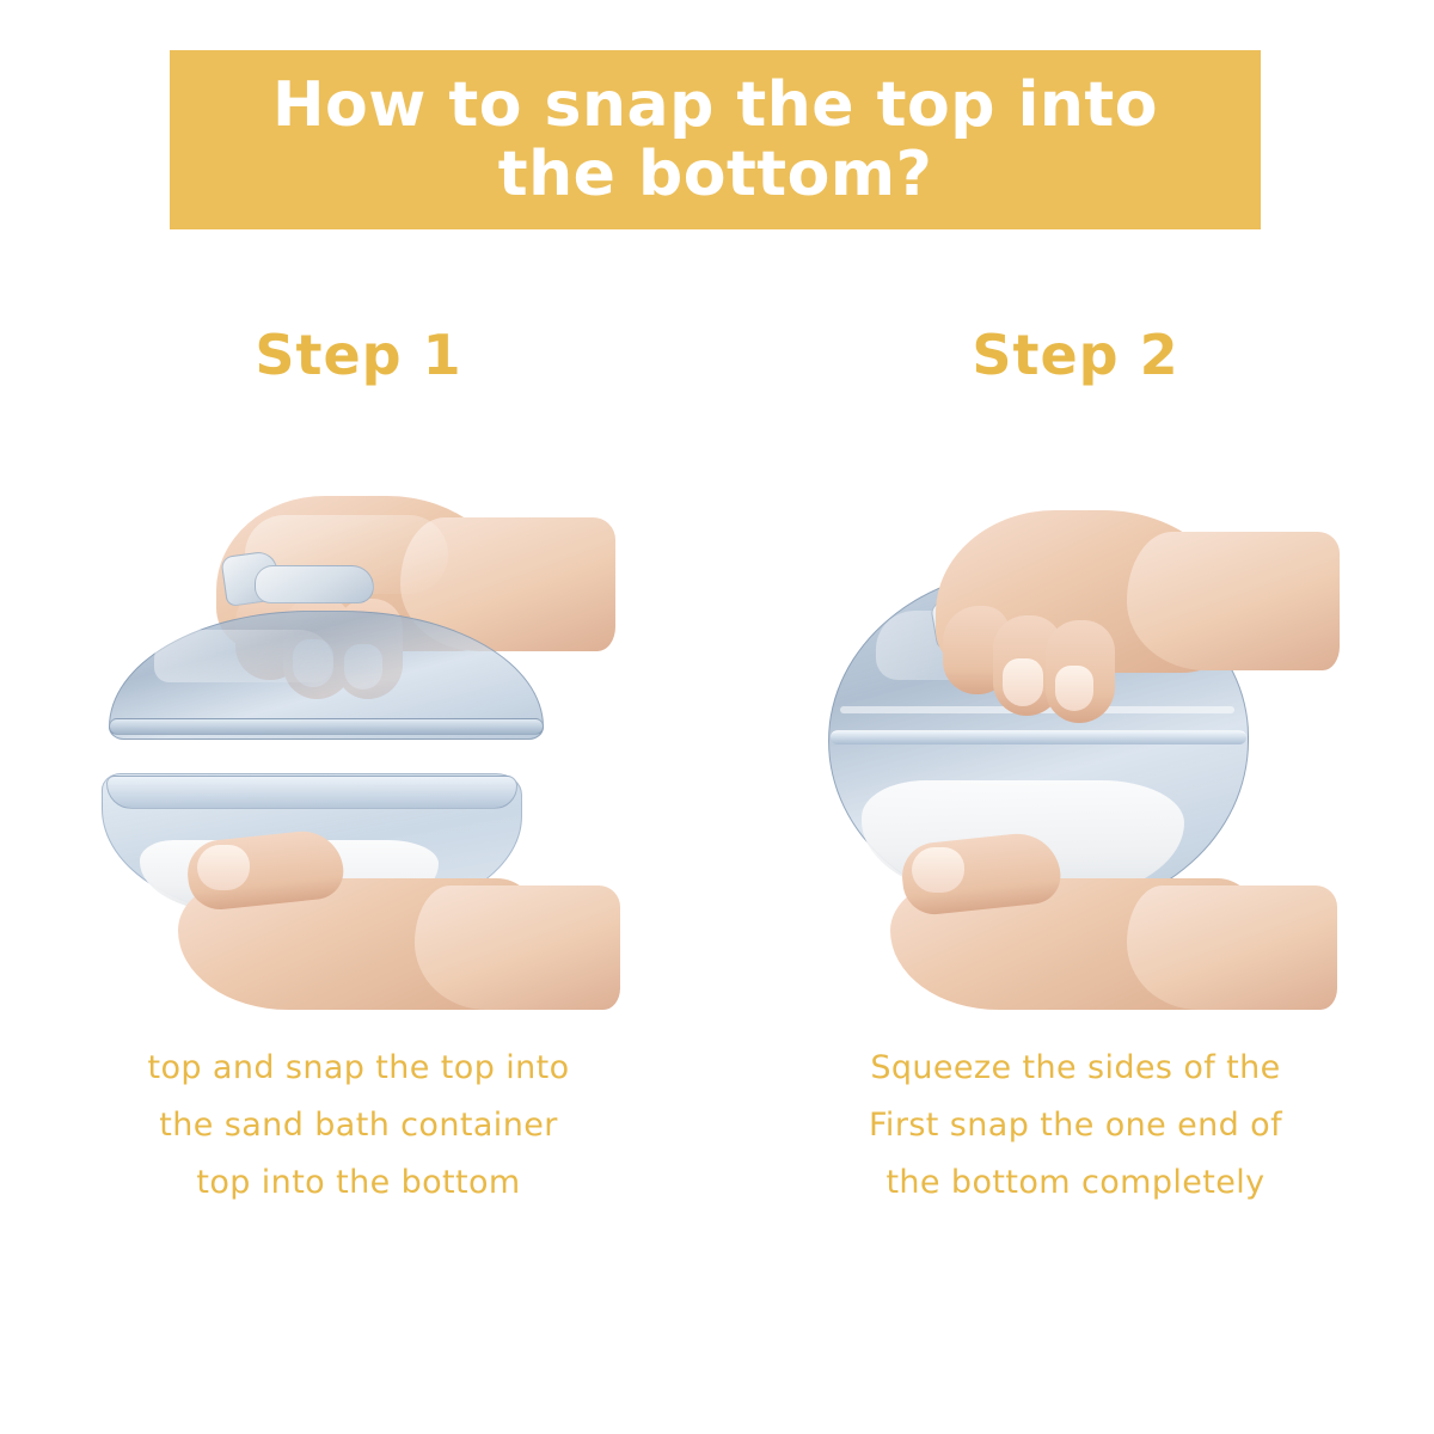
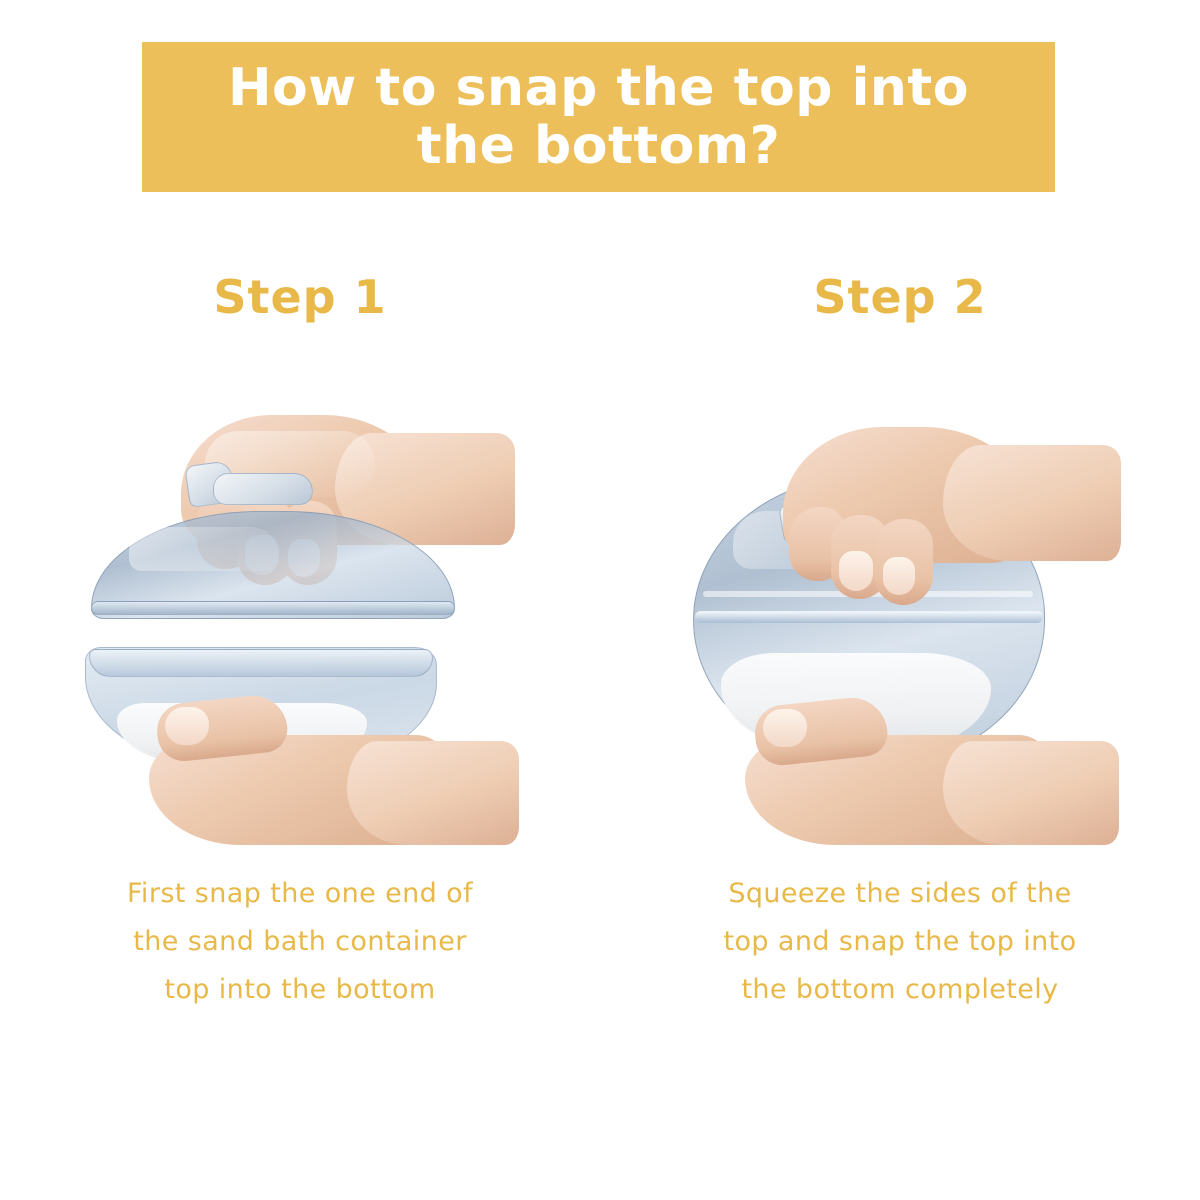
  How to snap the top into
  the bottom?
  Step 1
- top and snap the top into
+ First snap the one end of
  the sand bath container
  top into the bottom
  Step 2
  Squeeze the sides of the
- First snap the one end of
+ top and snap the top into
  the bottom completely
